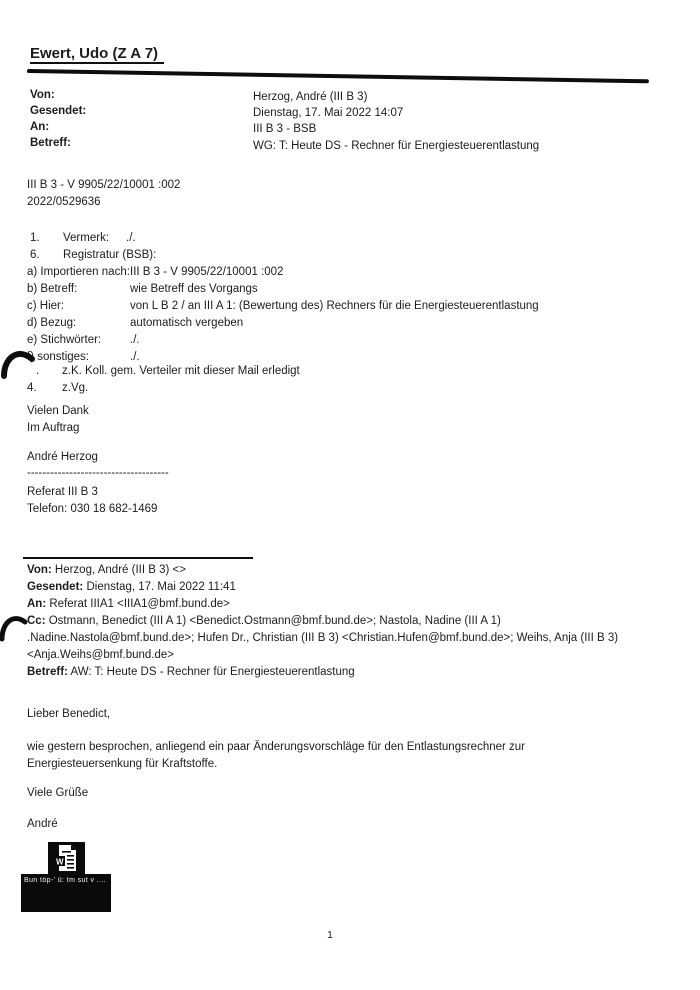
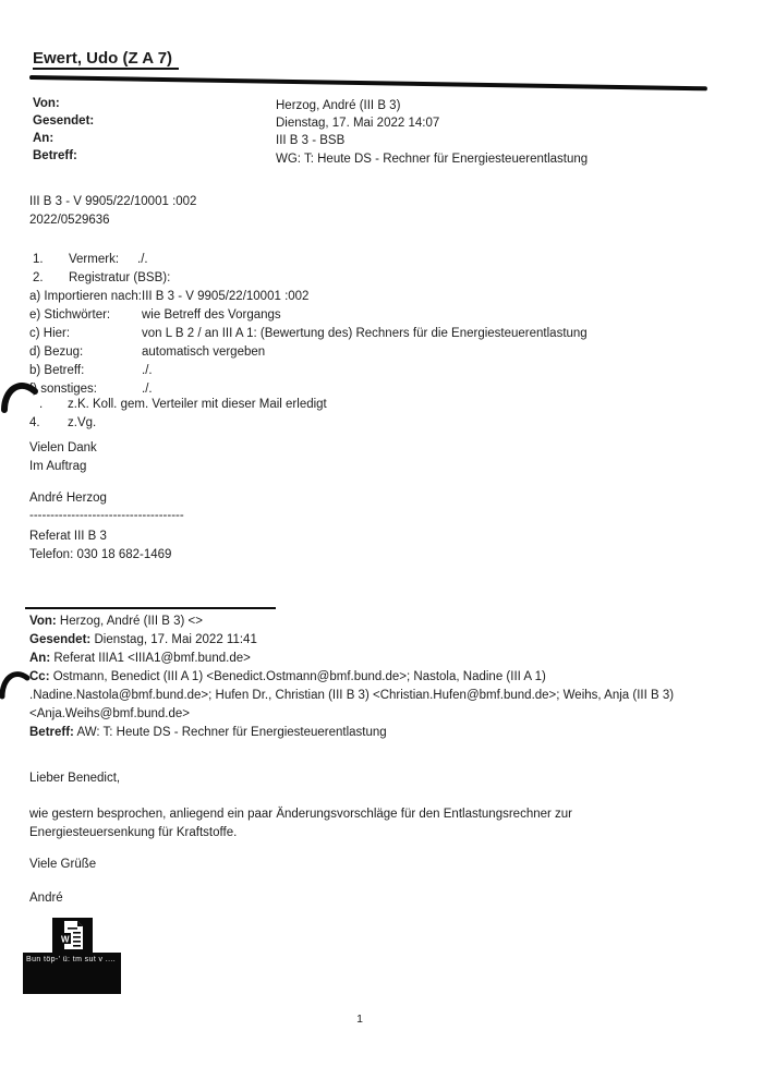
  Ewert, Udo (Z A 7)
  Von:
  Herzog, André (III B 3)
  Gesendet:
  Dienstag, 17. Mai 2022 14:07
  An:
  III B 3 - BSB
  Betreff:
  WG: T: Heute DS - Rechner für Energiesteuerentlastung
  III B 3 - V 9905/22/10001 :002
  2022/0529636
  1.
  Vermerk:
  ./.
- 6.
+ 2.
  Registratur (BSB):
  a) Importieren nach:
  III B 3 - V 9905/22/10001 :002
- b) Betreff:
+ e) Stichwörter:
  wie Betreff des Vorgangs
  c) Hier:
  von L B 2 / an III A 1: (Bewertung des) Rechners für die Energiesteuerentlastung
  d) Bezug:
  automatisch vergeben
- e) Stichwörter:
+ b) Betreff:
  ./.
  sonstiges:
  ./.
  .
  z.K. Koll. gem. Verteiler mit dieser Mail erledigt
  4.
  z.Vg.
  Vielen Dank
  Im Auftrag
  André Herzog
  -------------------------------------
  Referat III B 3
  Telefon: 030 18 682-1469
  Von: Herzog, André (III B 3) <>
  Gesendet: Dienstag, 17. Mai 2022 11:41
  An: Referat IIIA1 <IIIA1@bmf.bund.de>
  Cc: Ostmann, Benedict (III A 1) <Benedict.Ostmann@bmf.bund.de>; Nastola, Nadine (III A 1)
  .Nadine.Nastola@bmf.bund.de>; Hufen Dr., Christian (III B 3) <Christian.Hufen@bmf.bund.de>; Weihs, Anja (III B 3)
  <Anja.Weihs@bmf.bund.de>
  Betreff: AW: T: Heute DS - Rechner für Energiesteuerentlastung
  Lieber Benedict,
  wie gestern besprochen, anliegend ein paar Änderungsvorschläge für den Entlastungsrechner zur
  Energiesteuersenkung für Kraftstoffe.
  Viele Grüße
  André
  W
  1
